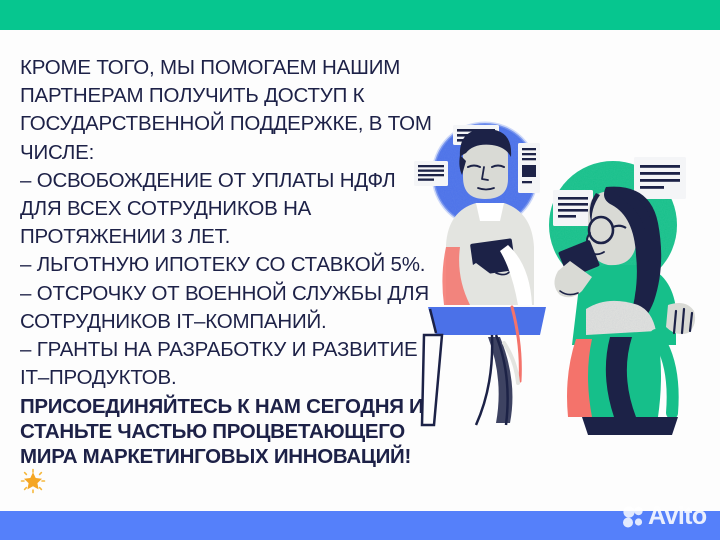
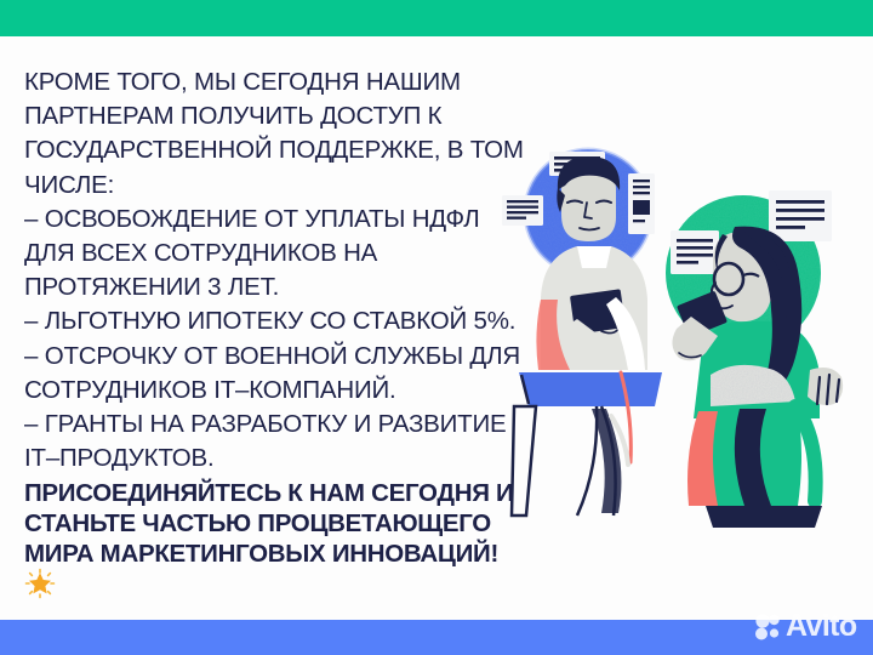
- КРОМЕ ТОГО, МЫ ПОМОГАЕМ НАШИМ
+ КРОМЕ ТОГО, МЫ СЕГОДНЯ НАШИМ
  ПАРТНЕРАМ ПОЛУЧИТЬ ДОСТУП К
  ГОСУДАРСТВЕННОЙ ПОДДЕРЖКЕ, В ТОМ
  ЧИСЛЕ:
  – ОСВОБОЖДЕНИЕ ОТ УПЛАТЫ НДФЛ
  ДЛЯ ВСЕХ СОТРУДНИКОВ НА
  ПРОТЯЖЕНИИ 3 ЛЕТ.
  – ЛЬГОТНУЮ ИПОТЕКУ СО СТАВКОЙ 5%.
  – ОТСРОЧКУ ОТ ВОЕННОЙ СЛУЖБЫ ДЛЯ
  СОТРУДНИКОВ IT–КОМПАНИЙ.
  – ГРАНТЫ НА РАЗРАБОТКУ И РАЗВИТИЕ
  IT–ПРОДУКТОВ.
  ПРИСОЕДИНЯЙТЕСЬ К НАМ СЕГОДНЯ И
  СТАНЬТЕ ЧАСТЬЮ ПРОЦВЕТАЮЩЕГО
  МИРА МАРКЕТИНГОВЫХ ИННОВАЦИЙ!
  Avito
